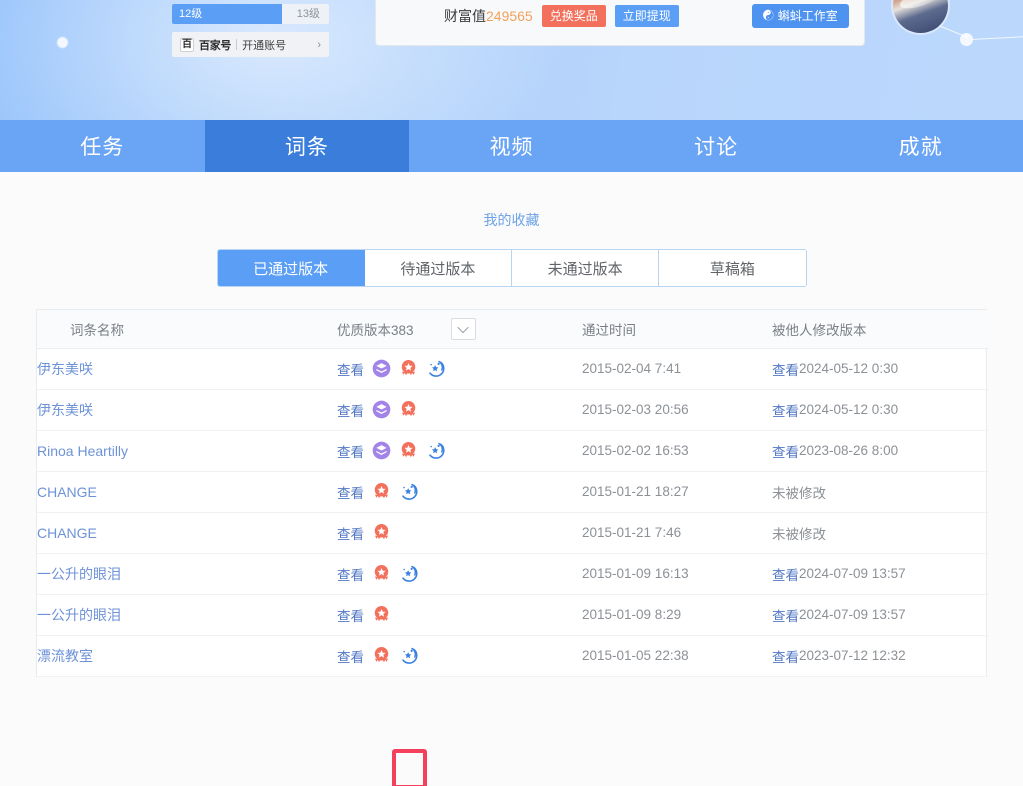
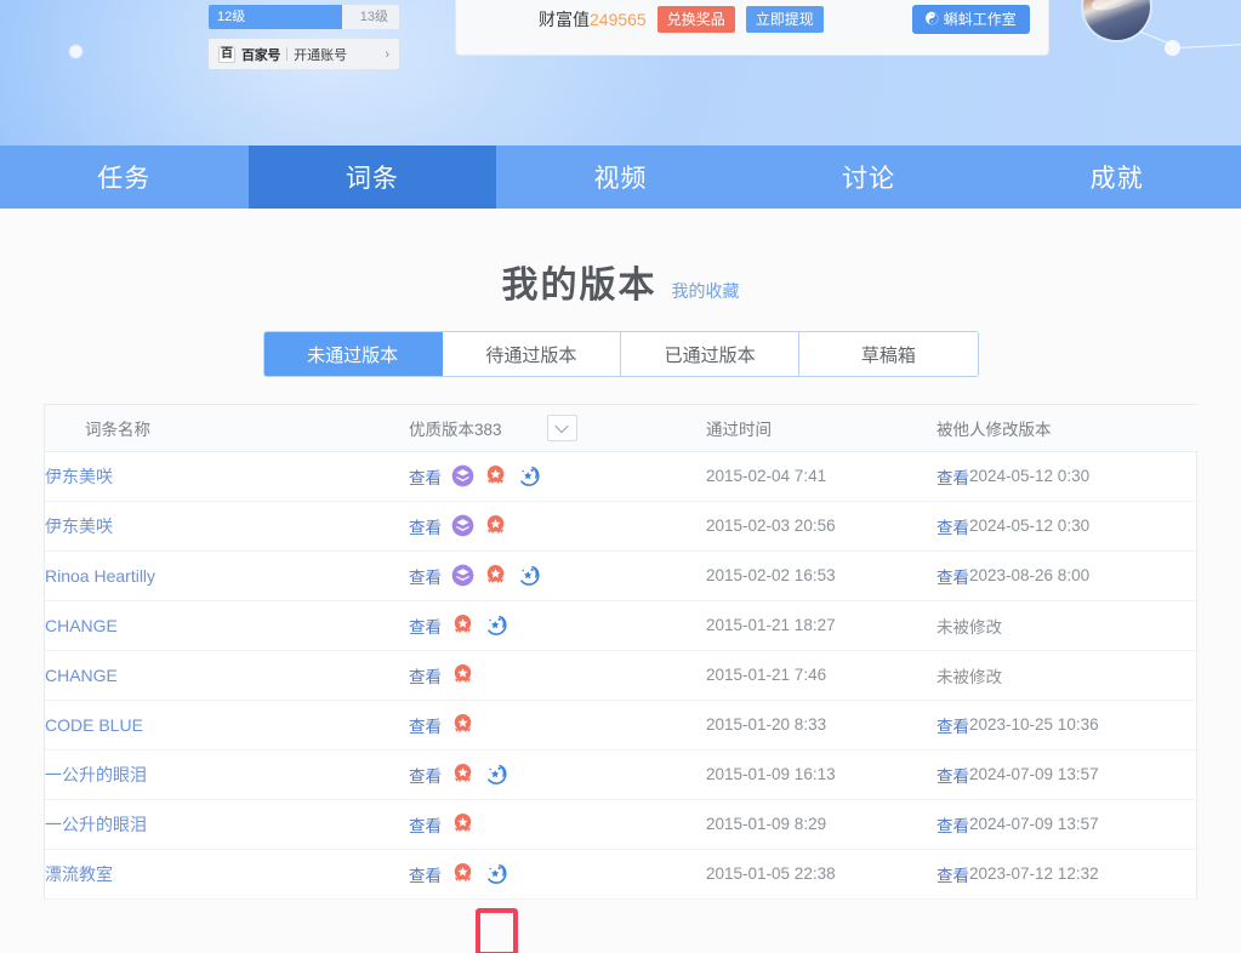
  12级
  13级
  百
  百家号
  开通账号
  ›
  财富值249565
  兑换奖品
  立即提现
  ☯
  蝌蚪工作室
  任务
  词条
  视频
  讨论
  成就
+ 我的版本
  我的收藏
- 已通过版本
+ 未通过版本
  待通过版本
- 未通过版本
+ 已通过版本
  草稿箱
  词条名称	优质版本383	通过时间	被他人修改版本
  伊东美咲	查看	2015-02-04 7:41	查看2024-05-12 0:30
  伊东美咲	查看	2015-02-03 20:56	查看2024-05-12 0:30
  Rinoa Heartilly	查看	2015-02-02 16:53	查看2023-08-26 8:00
  CHANGE	查看	2015-01-21 18:27	未被修改
  CHANGE	查看	2015-01-21 7:46	未被修改
+ CODE BLUE	查看	2015-01-20 8:33	查看2023-10-25 10:36
  一公升的眼泪	查看	2015-01-09 16:13	查看2024-07-09 13:57
  一公升的眼泪	查看	2015-01-09 8:29	查看2024-07-09 13:57
  漂流教室	查看	2015-01-05 22:38	查看2023-07-12 12:32
